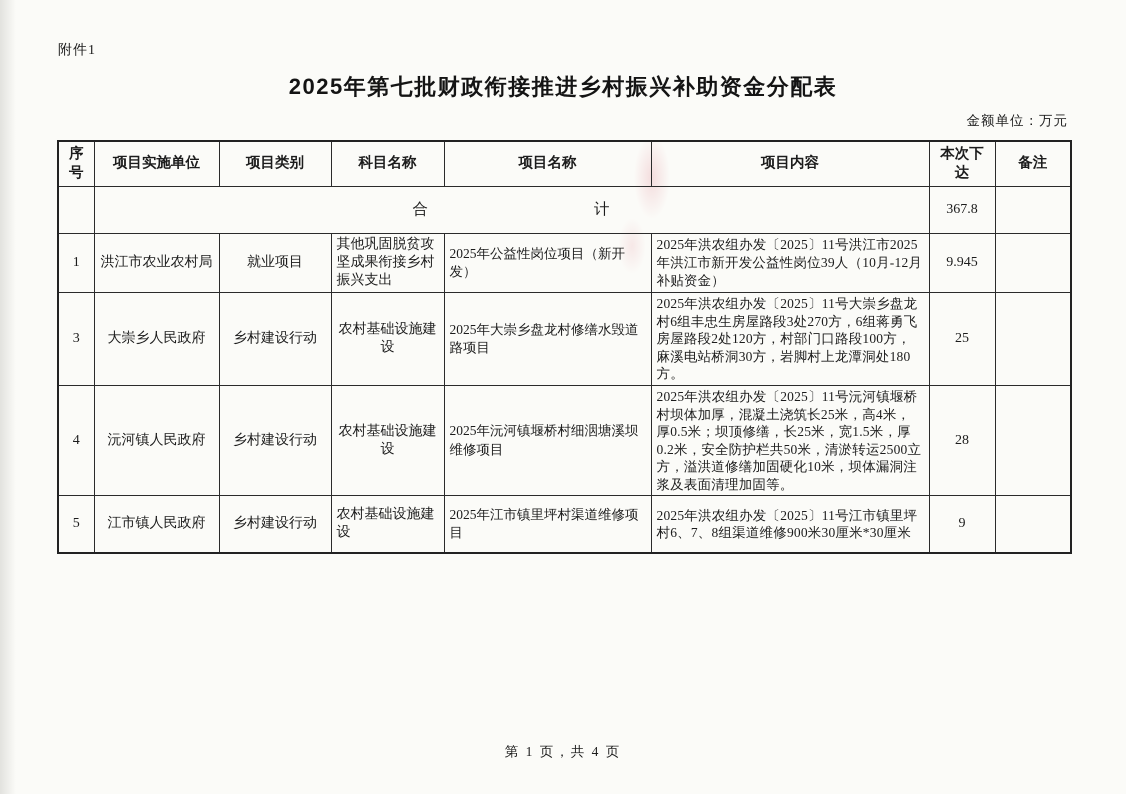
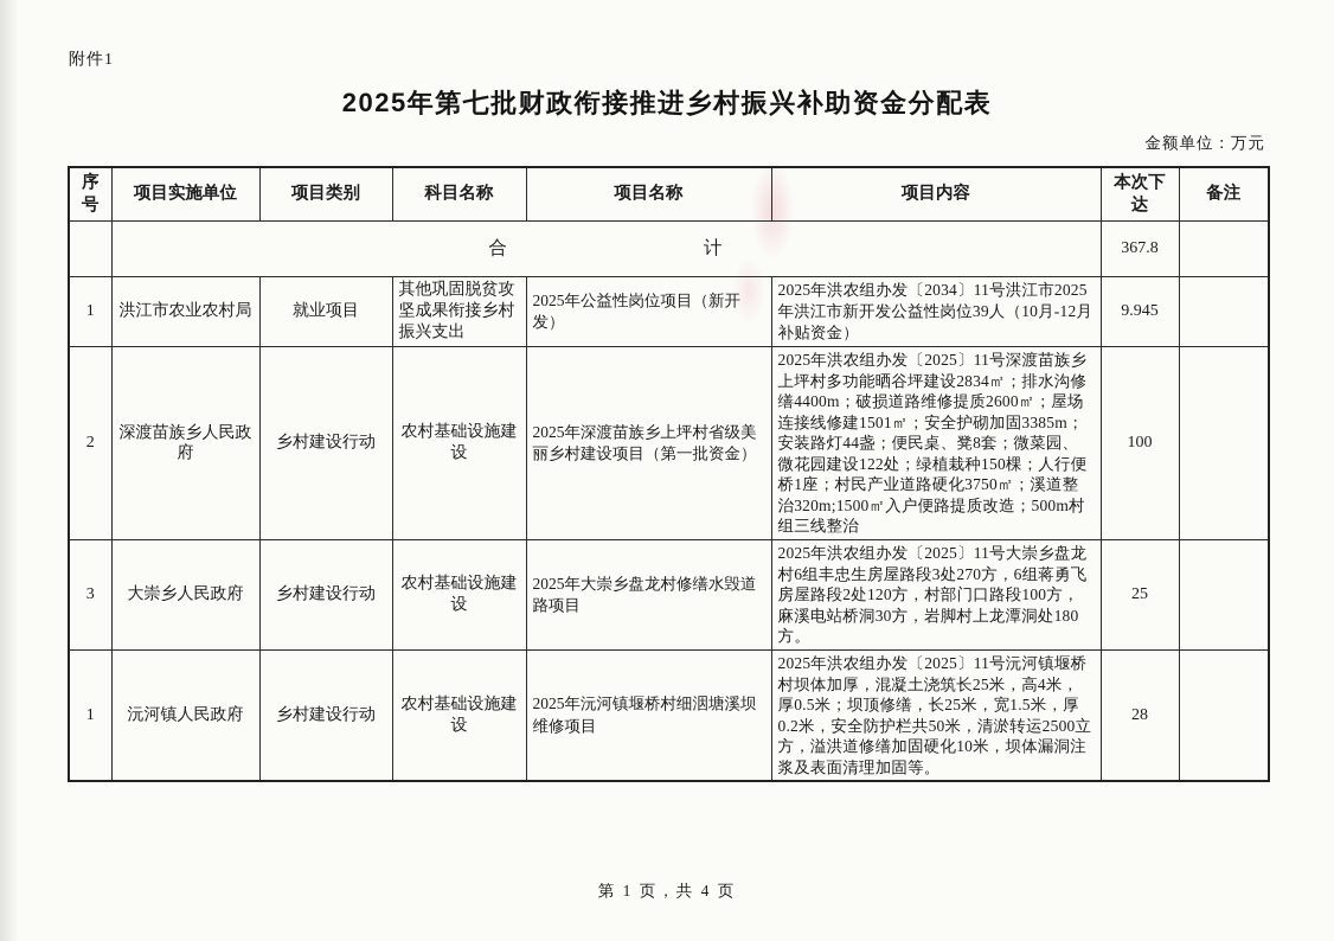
  附件1
  2025年第七批财政衔接推进乡村振兴补助资金分配表
  金额单位：万元
  序号	项目实施单位	项目类别	科目名称	项目名称	项目内容	本次下达	备注
  	合 计	367.8
- 1	洪江市农业农村局	就业项目	其他巩固脱贫攻坚成果衔接乡村振兴支出	2025年公益性岗位项目（新开发）	2025年洪农组办发〔2025〕11号洪江市2025年洪江市新开发公益性岗位39人（10月-12月补贴资金）	9.945
+ 1	洪江市农业农村局	就业项目	其他巩固脱贫攻坚成果衔接乡村振兴支出	2025年公益性岗位项目（新开发）	2025年洪农组办发〔2034〕11号洪江市2025年洪江市新开发公益性岗位39人（10月-12月补贴资金）	9.945
+ 2	深渡苗族乡人民政府	乡村建设行动	农村基础设施建设	2025年深渡苗族乡上坪村省级美丽乡村建设项目（第一批资金）	2025年洪农组办发〔2025〕11号深渡苗族乡上坪村多功能晒谷坪建设2834㎡；排水沟修缮4400m；破损道路维修提质2600㎡；屋场连接线修建1501㎡；安全护砌加固3385m；安装路灯44盏；便民桌、凳8套；微菜园、微花园建设122处；绿植栽种150棵；人行便桥1座；村民产业道路硬化3750㎡；溪道整治320m;1500㎡入户便路提质改造；500m村组三线整治	100
  3	大崇乡人民政府	乡村建设行动	农村基础设施建设	2025年大崇乡盘龙村修缮水毁道路项目	2025年洪农组办发〔2025〕11号大崇乡盘龙村6组丰忠生房屋路段3处270方，6组蒋勇飞房屋路段2处120方，村部门口路段100方，麻溪电站桥洞30方，岩脚村上龙潭洞处180方。	25
- 4	沅河镇人民政府	乡村建设行动	农村基础设施建设	2025年沅河镇堰桥村细洇塘溪坝维修项目	2025年洪农组办发〔2025〕11号沅河镇堰桥村坝体加厚，混凝土浇筑长25米，高4米，厚0.5米；坝顶修缮，长25米，宽1.5米，厚0.2米，安全防护栏共50米，清淤转运2500立方，溢洪道修缮加固硬化10米，坝体漏洞注浆及表面清理加固等。	28
+ 1	沅河镇人民政府	乡村建设行动	农村基础设施建设	2025年沅河镇堰桥村细洇塘溪坝维修项目	2025年洪农组办发〔2025〕11号沅河镇堰桥村坝体加厚，混凝土浇筑长25米，高4米，厚0.5米；坝顶修缮，长25米，宽1.5米，厚0.2米，安全防护栏共50米，清淤转运2500立方，溢洪道修缮加固硬化10米，坝体漏洞注浆及表面清理加固等。	28
- 5	江市镇人民政府	乡村建设行动	农村基础设施建设	2025年江市镇里坪村渠道维修项目	2025年洪农组办发〔2025〕11号江市镇里坪村6、7、8组渠道维修900米30厘米*30厘米	9
  第 1 页，共 4 页
